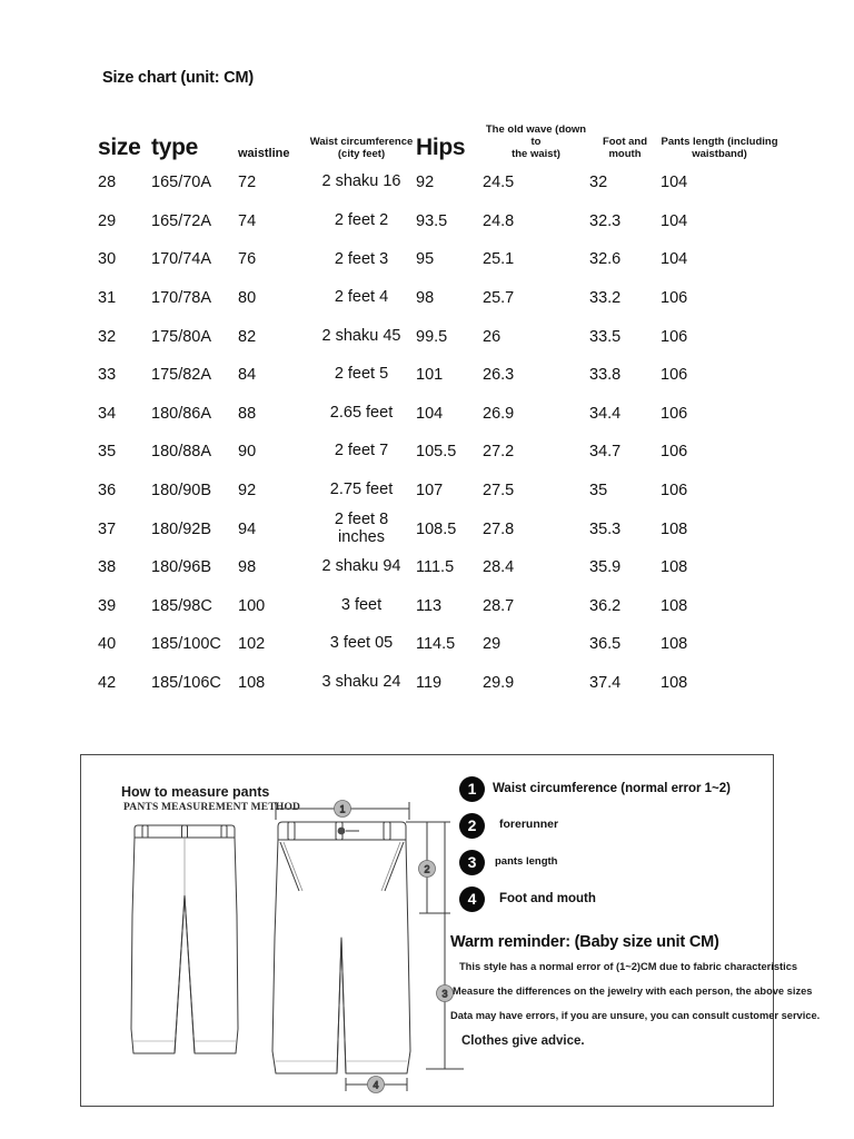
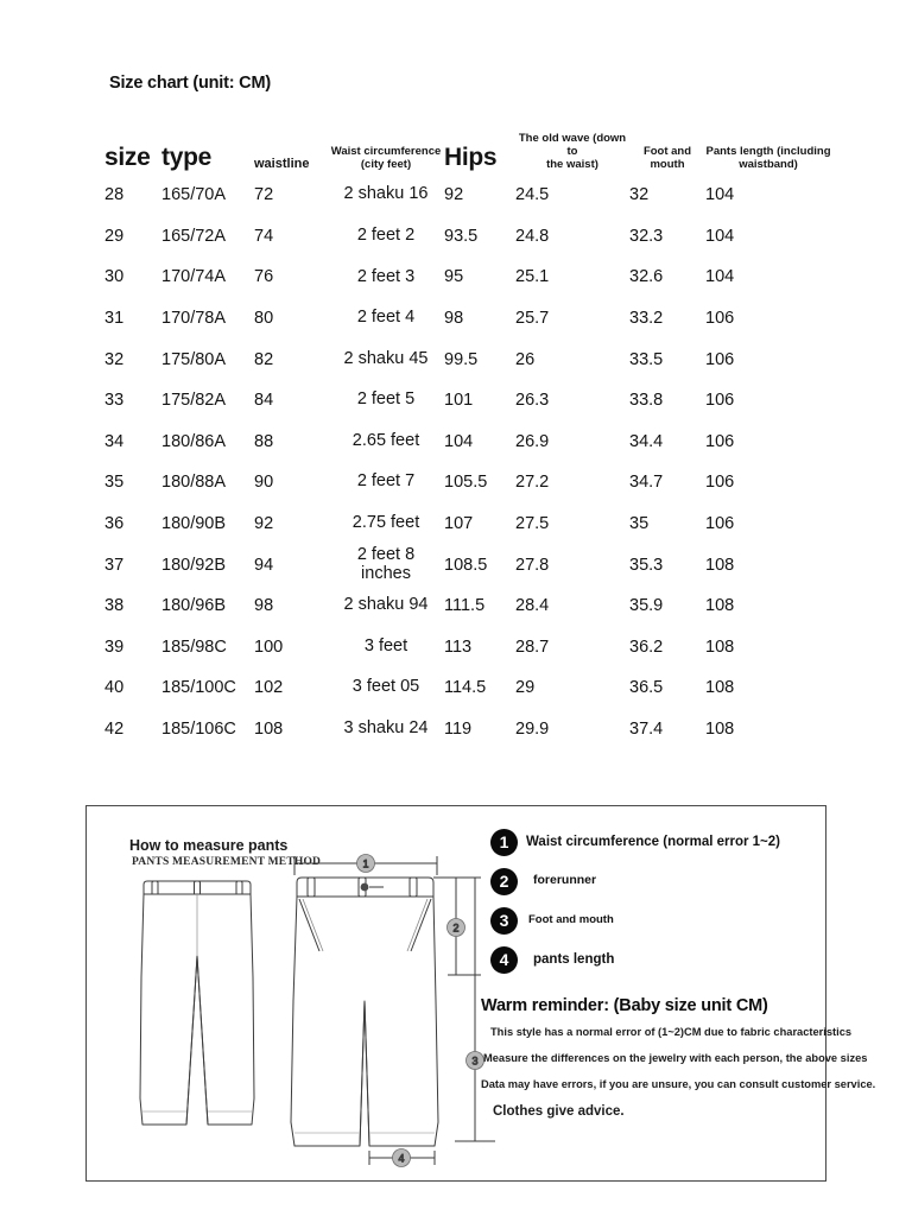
  Size chart (unit: CM)
  size	type	waistline	Waist circumference (city feet)	Hips	The old wave (down to the waist)	Foot and mouth	Pants length (including waistband)
  28	165/70A	72	2 shaku 16	92	24.5	32	104
  29	165/72A	74	2 feet 2	93.5	24.8	32.3	104
  30	170/74A	76	2 feet 3	95	25.1	32.6	104
  31	170/78A	80	2 feet 4	98	25.7	33.2	106
  32	175/80A	82	2 shaku 45	99.5	26	33.5	106
  33	175/82A	84	2 feet 5	101	26.3	33.8	106
  34	180/86A	88	2.65 feet	104	26.9	34.4	106
  35	180/88A	90	2 feet 7	105.5	27.2	34.7	106
  36	180/90B	92	2.75 feet	107	27.5	35	106
  37	180/92B	94	2 feet 8inches	108.5	27.8	35.3	108
  38	180/96B	98	2 shaku 94	111.5	28.4	35.9	108
  39	185/98C	100	3 feet	113	28.7	36.2	108
  40	185/100C	102	3 feet 05	114.5	29	36.5	108
  42	185/106C	108	3 shaku 24	119	29.9	37.4	108
  How to measure pants
  PANTS MEASUREMENT METHOD
  1
  2
  3
  4
  1
  Waist circumference (normal error 1~2)
  2
  forerunner
  3
- pants length
+ Foot and mouth
  4
- Foot and mouth
+ pants length
  Warm reminder: (Baby size unit CM)
  This style has a normal error of (1~2)CM due to fabric characteristics
  Measure the differences on the jewelry with each person, the above sizes
  Data may have errors, if you are unsure, you can consult customer service.
  Clothes give advice.
